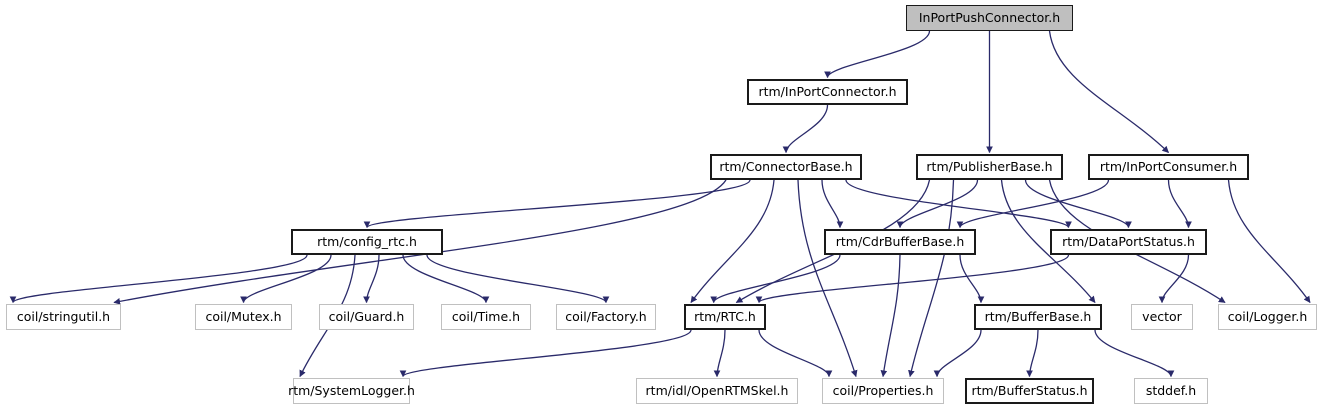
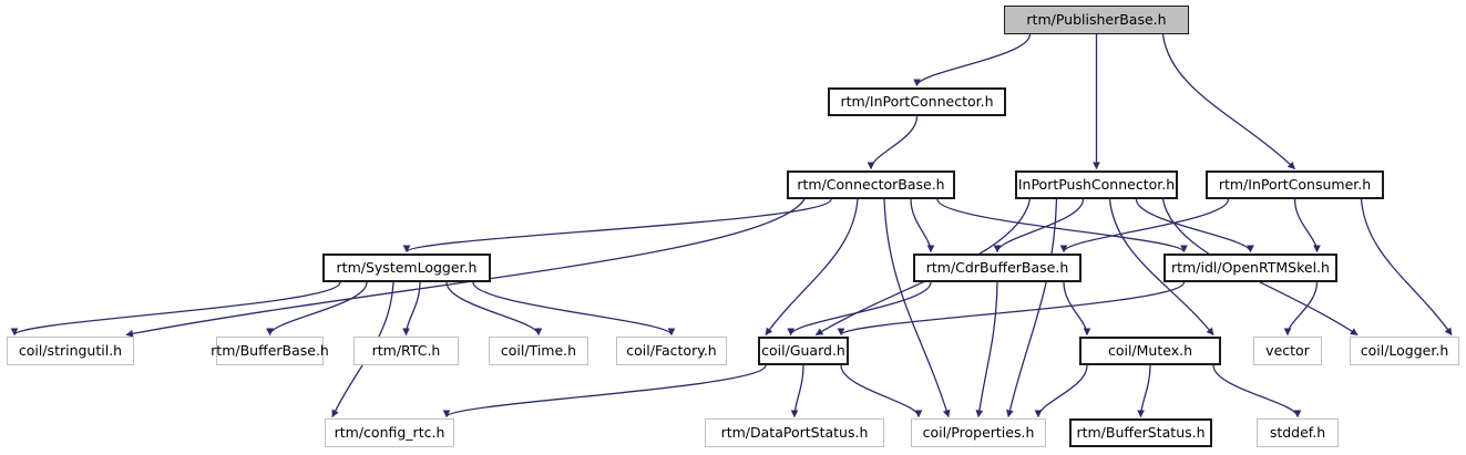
- InPortPushConnector.h
+ rtm/PublisherBase.h
  rtm/InPortConnector.h
  rtm/ConnectorBase.h
- rtm/PublisherBase.h
+ InPortPushConnector.h
  rtm/InPortConsumer.h
- rtm/config_rtc.h
+ rtm/SystemLogger.h
  rtm/CdrBufferBase.h
- rtm/DataPortStatus.h
+ rtm/idl/OpenRTMSkel.h
  coil/stringutil.h
- coil/Mutex.h
+ rtm/BufferBase.h
- coil/Guard.h
+ rtm/RTC.h
  coil/Time.h
  coil/Factory.h
- rtm/RTC.h
+ coil/Guard.h
- rtm/BufferBase.h
+ coil/Mutex.h
  vector
  coil/Logger.h
- rtm/SystemLogger.h
+ rtm/config_rtc.h
- rtm/idl/OpenRTMSkel.h
+ rtm/DataPortStatus.h
  coil/Properties.h
  rtm/BufferStatus.h
  stddef.h
